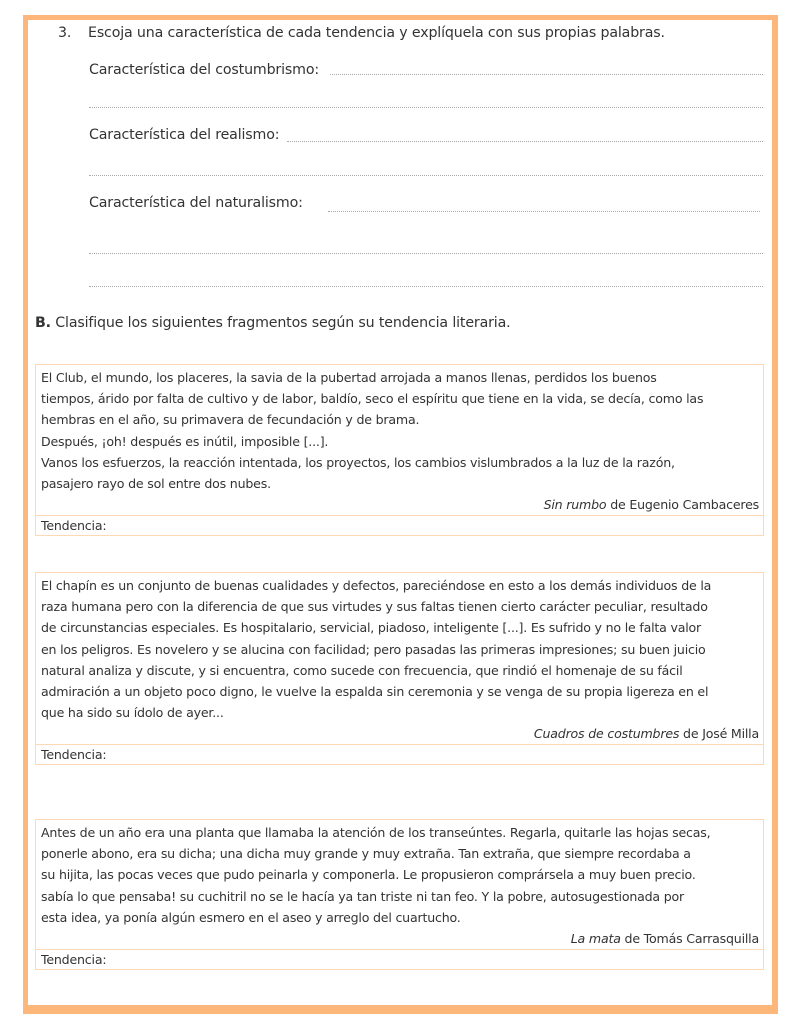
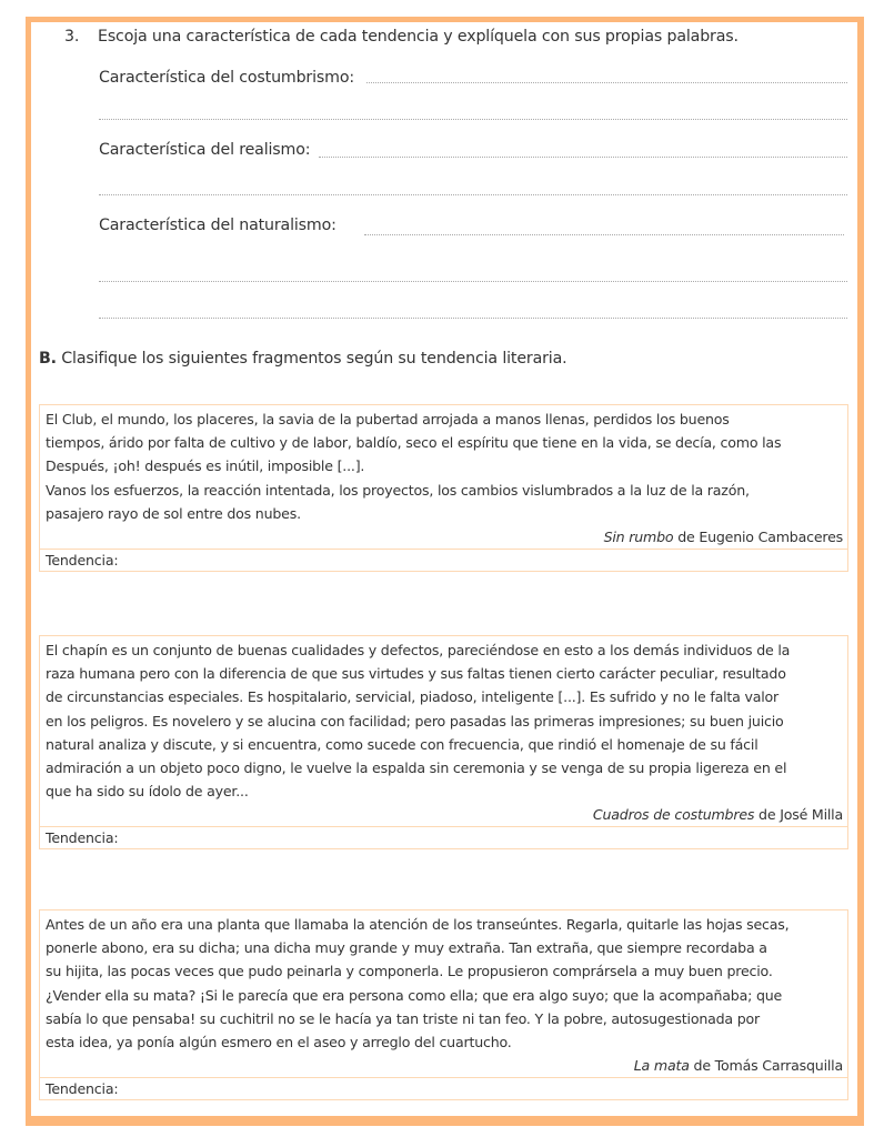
  3. Escoja una característica de cada tendencia y explíquela con sus propias palabras.
  Característica del costumbrismo:
  Característica del realismo:
  Característica del naturalismo:
  B. Clasifique los siguientes fragmentos según su tendencia literaria.
  El Club, el mundo, los placeres, la savia de la pubertad arrojada a manos llenas, perdidos los buenos
  tiempos, árido por falta de cultivo y de labor, baldío, seco el espíritu que tiene en la vida, se decía, como las
- hembras en el año, su primavera de fecundación y de brama.
  Después, ¡oh! después es inútil, imposible [...].
  Vanos los esfuerzos, la reacción intentada, los proyectos, los cambios vislumbrados a la luz de la razón,
  pasajero rayo de sol entre dos nubes.
  Sin rumbo de Eugenio Cambaceres
  Tendencia:
  El chapín es un conjunto de buenas cualidades y defectos, pareciéndose en esto a los demás individuos de la
  raza humana pero con la diferencia de que sus virtudes y sus faltas tienen cierto carácter peculiar, resultado
  de circunstancias especiales. Es hospitalario, servicial, piadoso, inteligente [...]. Es sufrido y no le falta valor
  en los peligros. Es novelero y se alucina con facilidad; pero pasadas las primeras impresiones; su buen juicio
  natural analiza y discute, y si encuentra, como sucede con frecuencia, que rindió el homenaje de su fácil
  admiración a un objeto poco digno, le vuelve la espalda sin ceremonia y se venga de su propia ligereza en el
  que ha sido su ídolo de ayer...
  Cuadros de costumbres de José Milla
  Tendencia:
  Antes de un año era una planta que llamaba la atención de los transeúntes. Regarla, quitarle las hojas secas,
  ponerle abono, era su dicha; una dicha muy grande y muy extraña. Tan extraña, que siempre recordaba a
  su hijita, las pocas veces que pudo peinarla y componerla. Le propusieron comprársela a muy buen precio.
+ ¿Vender ella su mata? ¡Si le parecía que era persona como ella; que era algo suyo; que la acompañaba; que
  sabía lo que pensaba! su cuchitril no se le hacía ya tan triste ni tan feo. Y la pobre, autosugestionada por
  esta idea, ya ponía algún esmero en el aseo y arreglo del cuartucho.
  La mata de Tomás Carrasquilla
  Tendencia:
